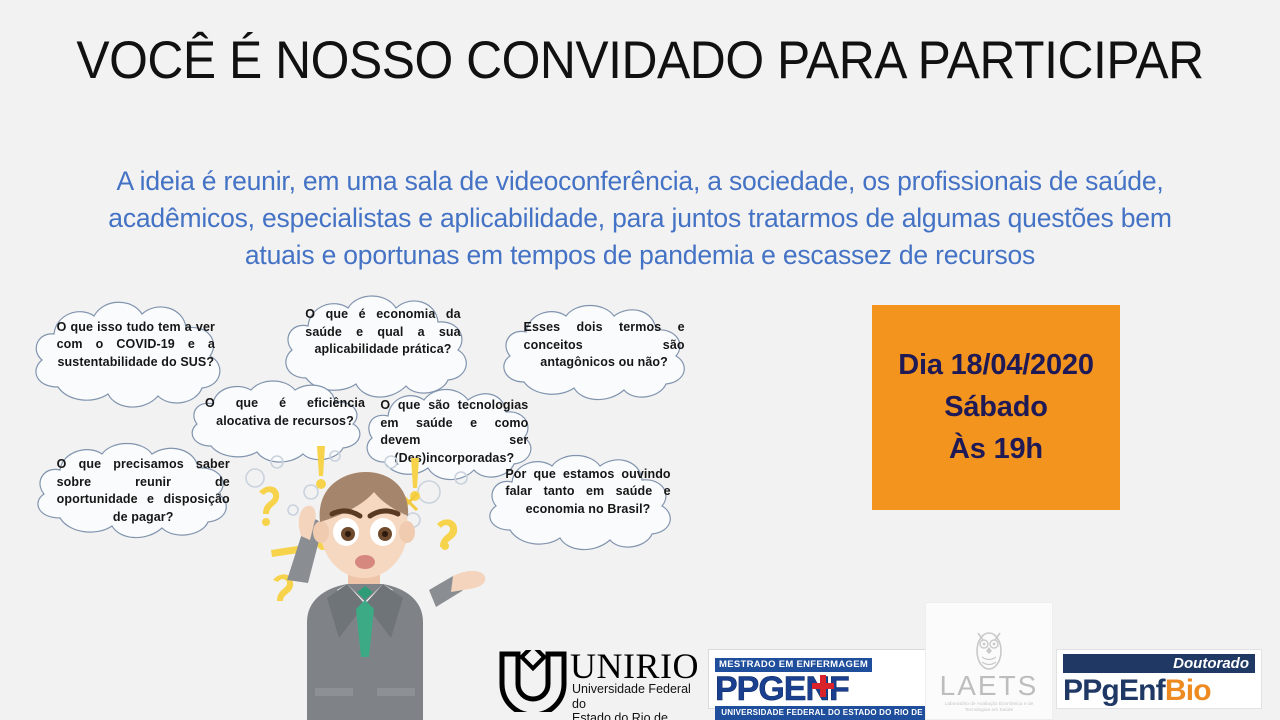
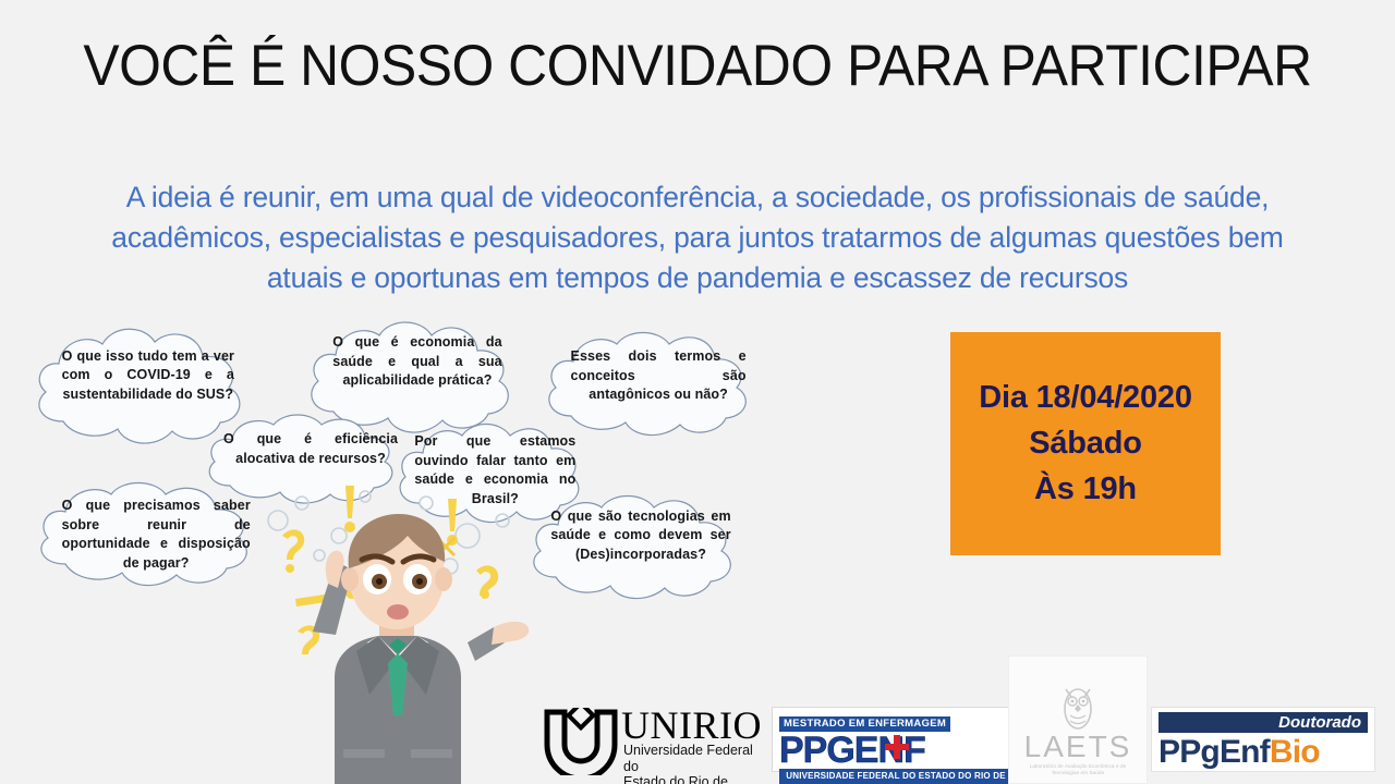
  VOCÊ É NOSSO CONVIDADO PARA PARTICIPAR
- A ideia é reunir, em uma sala de videoconferência, a sociedade, os profissionais de saúde,
+ A ideia é reunir, em uma qual de videoconferência, a sociedade, os profissionais de saúde,
- acadêmicos, especialistas e aplicabilidade, para juntos tratarmos de algumas questões bem
+ acadêmicos, especialistas e pesquisadores, para juntos tratarmos de algumas questões bem
  atuais e oportunas em tempos de pandemia e escassez de recursos
  O que isso tudo tem a ver com o COVID-19 e a sustentabilidade do SUS?
  O que é economia da saúde e qual a sua aplicabilidade prática?
  Esses dois termos e conceitos são antagônicos ou não?
  O que é eficiência alocativa de recursos?
- O que são tecnologias em saúde e como devem ser (Des)incorporadas?
+ Por que estamos ouvindo falar tanto em saúde e economia no Brasil?
  O que precisamos saber sobre reunir de oportunidade e disposição de pagar?
- Por que estamos ouvindo falar tanto em saúde e economia no Brasil?
+ O que são tecnologias em saúde e como devem ser (Des)incorporadas?
  Dia 18/04/2020
  Sábado
  Às 19h
  UNIRIO
  Universidade Federal do
  MESTRADO EM ENFERMAGEM
  PPGEF
  UNIVERSIDADE FEDERAL DO ESTADO DO RIO DE
  LAETS
  Doutorado
  PPgEnfBio
